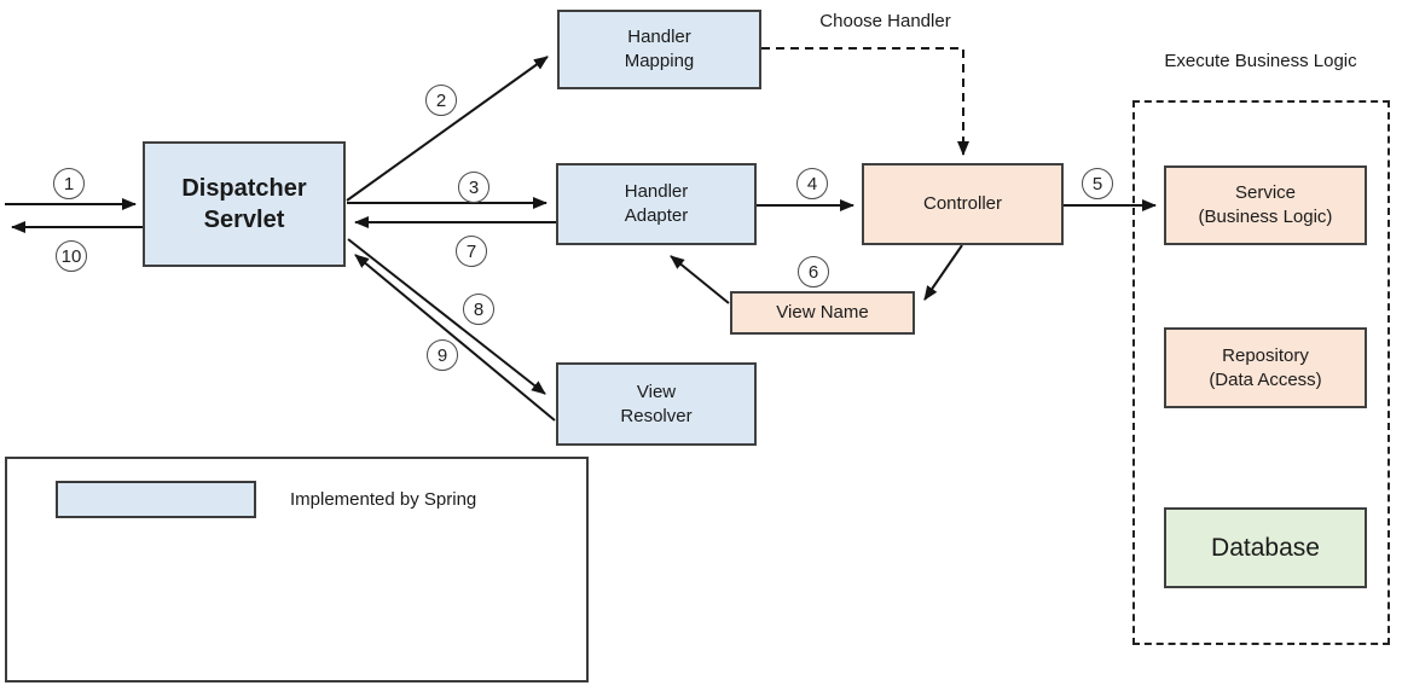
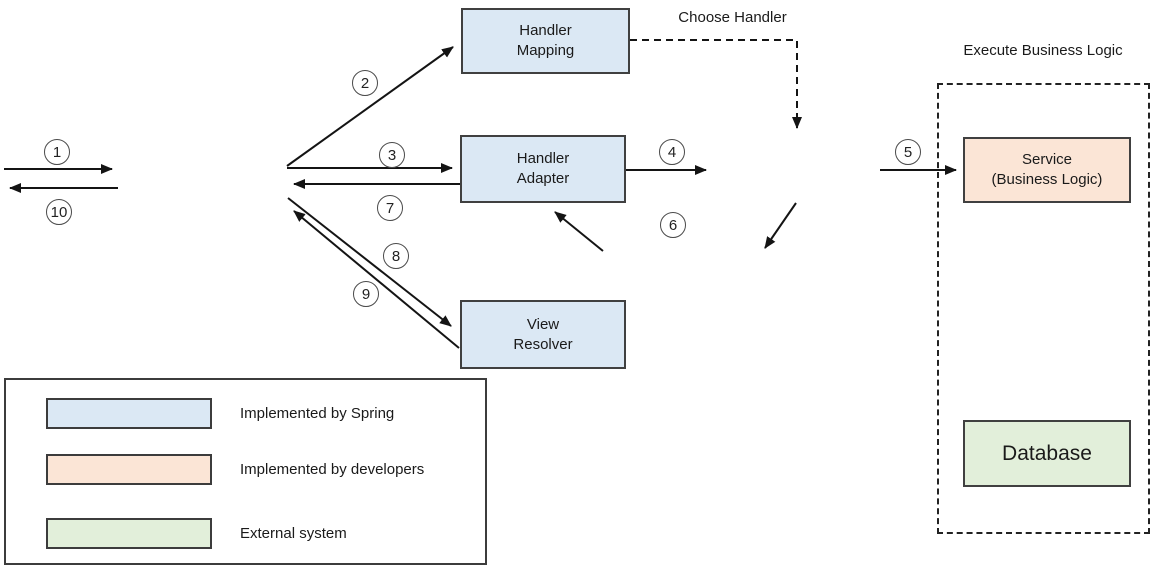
  Choose Handler
  Execute Business Logic
- Dispatcher
- Servlet
  Handler
  Mapping
  Handler
  Adapter
  View
  Resolver
- Controller
- View Name
  Service
  (Business Logic)
- Repository
- (Data Access)
  Database
  1
  2
  3
  4
  5
  6
  7
  8
  9
  10
  Implemented by Spring
+ Implemented by developers
+ External system
